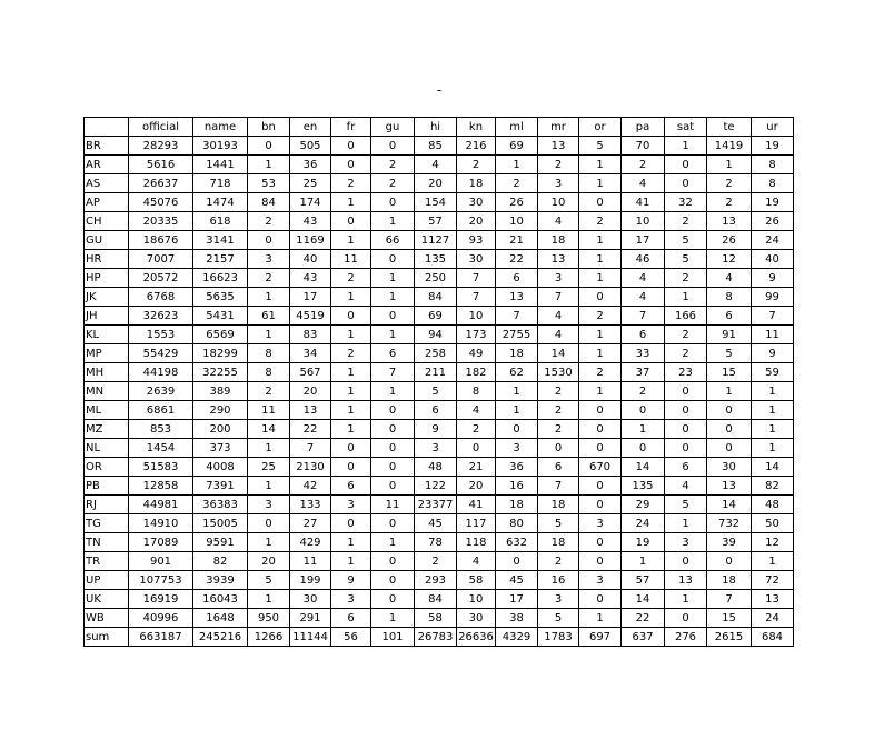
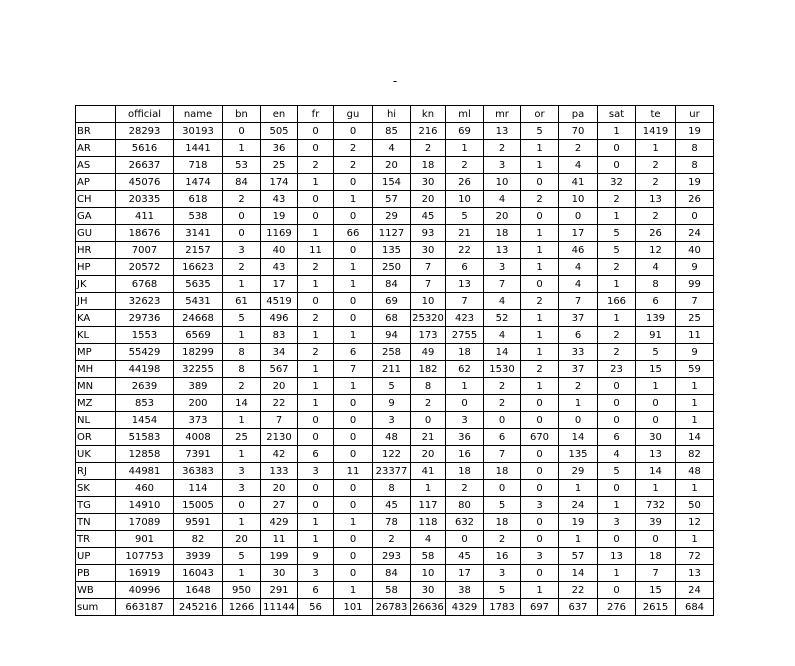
  -
  	official	name	bn	en	fr	gu	hi	kn	ml	mr	or	pa	sat	te	ur
  BR	28293	30193	0	505	0	0	85	216	69	13	5	70	1	1419	19
  AR	5616	1441	1	36	0	2	4	2	1	2	1	2	0	1	8
  AS	26637	718	53	25	2	2	20	18	2	3	1	4	0	2	8
  AP	45076	1474	84	174	1	0	154	30	26	10	0	41	32	2	19
  CH	20335	618	2	43	0	1	57	20	10	4	2	10	2	13	26
+ GA	411	538	0	19	0	0	29	45	5	20	0	0	1	2	0
  GU	18676	3141	0	1169	1	66	1127	93	21	18	1	17	5	26	24
  HR	7007	2157	3	40	11	0	135	30	22	13	1	46	5	12	40
  HP	20572	16623	2	43	2	1	250	7	6	3	1	4	2	4	9
  JK	6768	5635	1	17	1	1	84	7	13	7	0	4	1	8	99
  JH	32623	5431	61	4519	0	0	69	10	7	4	2	7	166	6	7
+ KA	29736	24668	5	496	2	0	68	25320	423	52	1	37	1	139	25
  KL	1553	6569	1	83	1	1	94	173	2755	4	1	6	2	91	11
  MP	55429	18299	8	34	2	6	258	49	18	14	1	33	2	5	9
  MH	44198	32255	8	567	1	7	211	182	62	1530	2	37	23	15	59
  MN	2639	389	2	20	1	1	5	8	1	2	1	2	0	1	1
- ML	6861	290	11	13	1	0	6	4	1	2	0	0	0	0	1
  MZ	853	200	14	22	1	0	9	2	0	2	0	1	0	0	1
  NL	1454	373	1	7	0	0	3	0	3	0	0	0	0	0	1
  OR	51583	4008	25	2130	0	0	48	21	36	6	670	14	6	30	14
- PB	12858	7391	1	42	6	0	122	20	16	7	0	135	4	13	82
+ UK	12858	7391	1	42	6	0	122	20	16	7	0	135	4	13	82
  RJ	44981	36383	3	133	3	11	23377	41	18	18	0	29	5	14	48
+ SK	460	114	3	20	0	0	8	1	2	0	0	1	0	1	1
  TG	14910	15005	0	27	0	0	45	117	80	5	3	24	1	732	50
  TN	17089	9591	1	429	1	1	78	118	632	18	0	19	3	39	12
  TR	901	82	20	11	1	0	2	4	0	2	0	1	0	0	1
  UP	107753	3939	5	199	9	0	293	58	45	16	3	57	13	18	72
- UK	16919	16043	1	30	3	0	84	10	17	3	0	14	1	7	13
+ PB	16919	16043	1	30	3	0	84	10	17	3	0	14	1	7	13
  WB	40996	1648	950	291	6	1	58	30	38	5	1	22	0	15	24
  sum	663187	245216	1266	11144	56	101	26783	26636	4329	1783	697	637	276	2615	684
